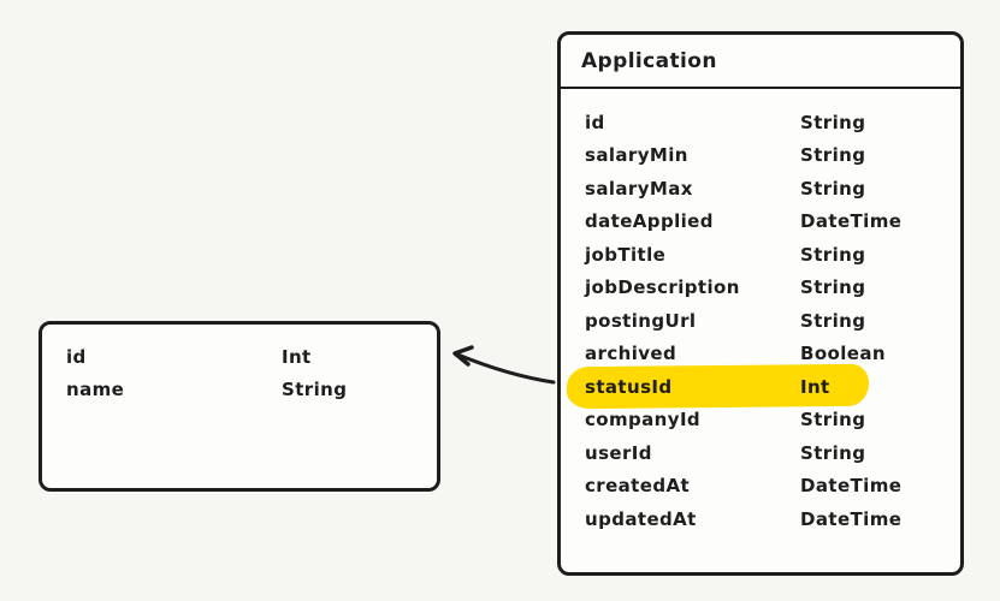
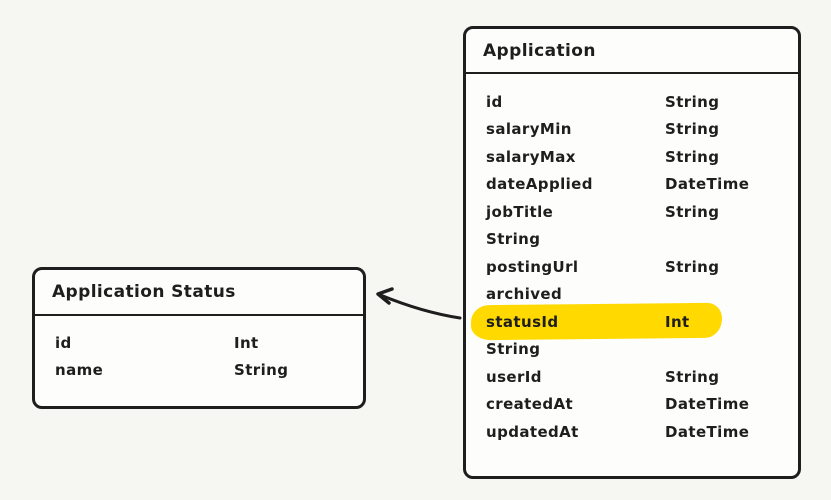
+ Application Status
  id
  Int
  name
  String
  Application
  id
  String
  salaryMin
  String
  salaryMax
  String
  dateApplied
  DateTime
  jobTitle
  String
- jobDescription
  String
  postingUrl
  String
  archived
- Boolean
  statusId
  Int
- companyId
  String
  userId
  String
  createdAt
  DateTime
  updatedAt
  DateTime
